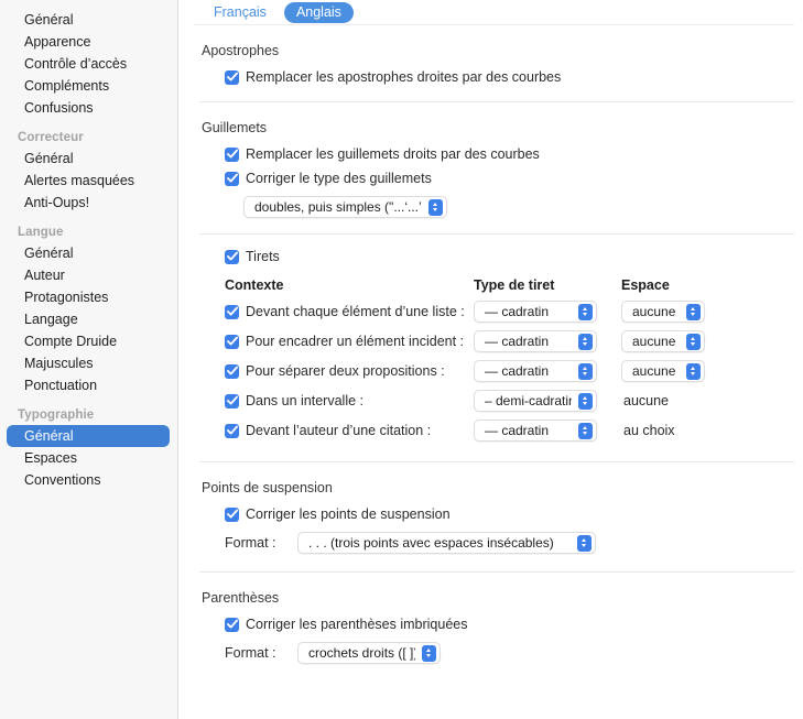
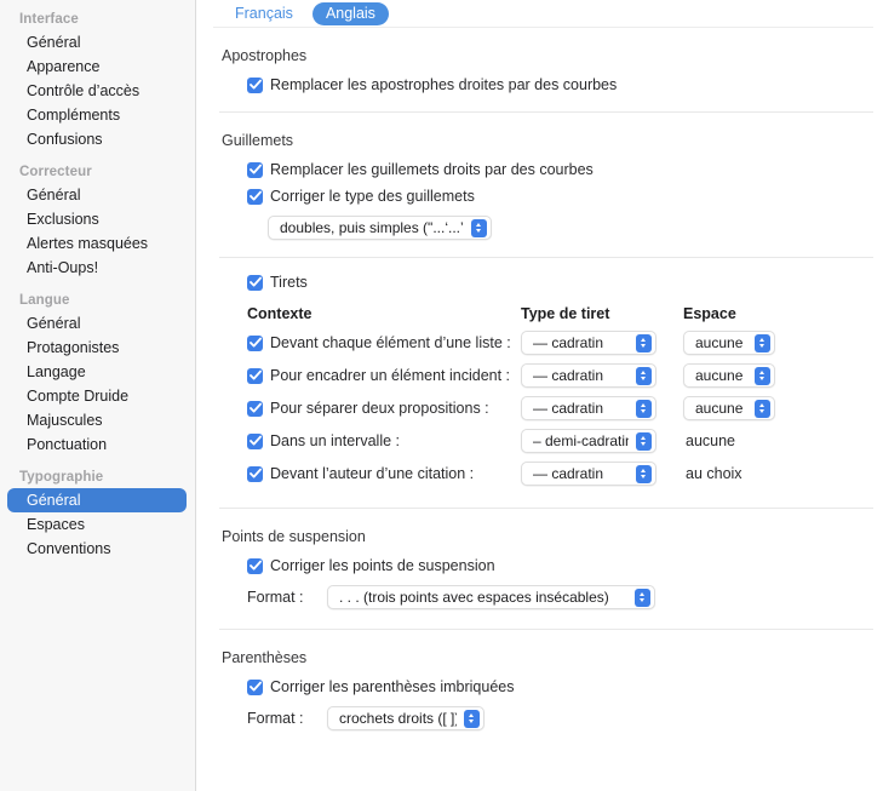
+ Interface
  Général
  Apparence
  Contrôle d’accès
  Compléments
  Confusions
  Correcteur
  Général
+ Exclusions
  Alertes masquées
  Anti-Oups!
  Langue
  Général
- Auteur
  Protagonistes
  Langage
  Compte Druide
  Majuscules
  Ponctuation
  Typographie
  Général
  Espaces
  Conventions
  Français
  Anglais
  Apostrophes
  Remplacer les apostrophes droites par des courbes
  Guillemets
  Remplacer les guillemets droits par des courbes
  Corriger le type des guillemets
  doubles, puis simples ("...‘...’
  Tirets
  Contexte
  Type de tiret
  Espace
  Devant chaque élément d’une liste :
  — cadratin
  aucune
  Pour encadrer un élément incident :
  — cadratin
  aucune
  Pour séparer deux propositions :
  — cadratin
  aucune
  Dans un intervalle :
  – demi-cadrati
  aucune
  Devant l’auteur d’une citation :
  — cadratin
  au choix
  Points de suspension
  Corriger les points de suspension
  Format :
  . . . (trois points avec espaces insécables)
  Parenthèses
  Corriger les parenthèses imbriquées
  Format :
  crochets droits ([ ]
